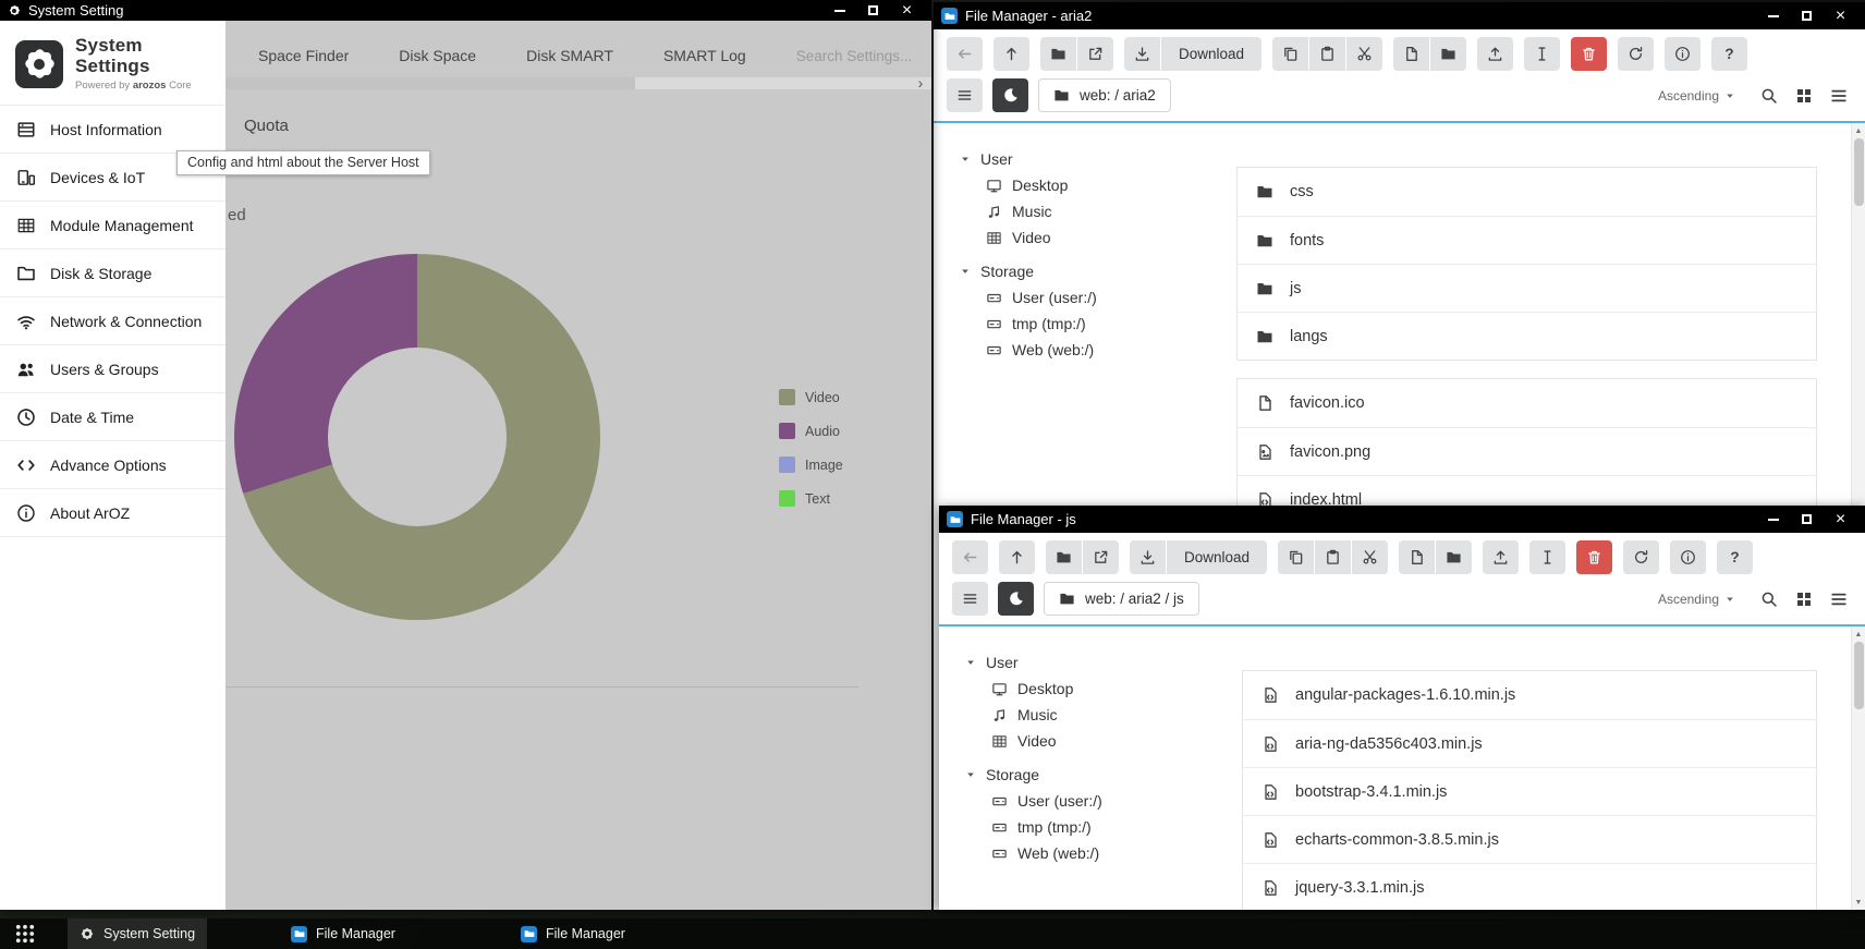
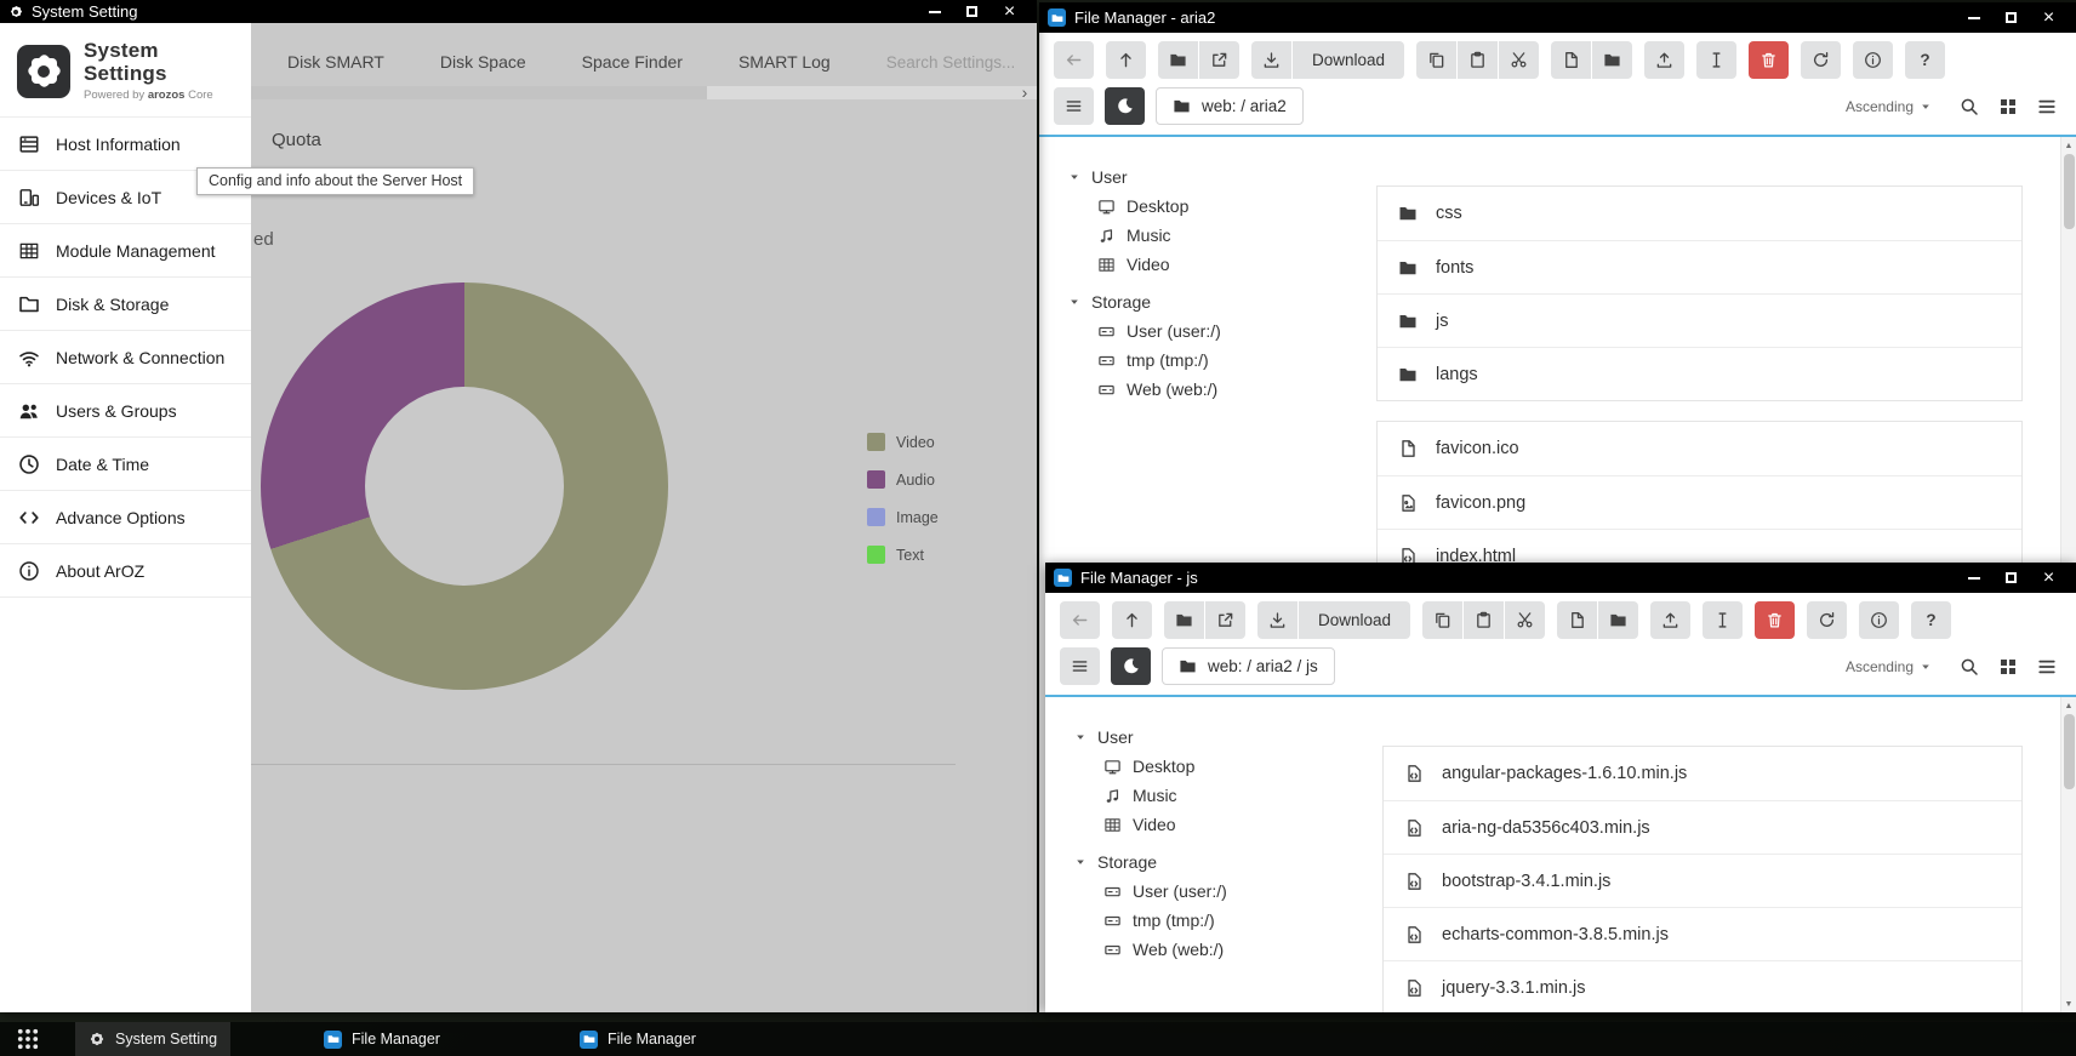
  System Setting
  ×
  System Settings
  Powered by arozos Core
  Host Information
  Devices & IoT
  Module Management
  Disk & Storage
  Network & Connection
  Users & Groups
  Date & Time
  Advance Options
  About ArOZ
- Space Finder
+ Disk SMART
  Disk Space
- Disk SMART
+ Space Finder
  SMART Log
  Search Settings...
  ›
  Quota
  ed
  Video
  Audio
  Image
  Text
- Config and html about the Server Host
+ Config and info about the Server Host
  File Manager - aria2
  ×
  Download
  ?
  web: / aria2
  Ascending
  User
  Desktop
  Music
  Video
  Storage
  User (user:/)
  tmp (tmp:/)
  Web (web:/)
  css
  fonts
  js
  langs
  favicon.ico
  favicon.png
  index.html
  File Manager - js
  ×
  Download
  ?
  web: / aria2 / js
  Ascending
  User
  Desktop
  Music
  Video
  Storage
  User (user:/)
  tmp (tmp:/)
  Web (web:/)
  angular-packages-1.6.10.min.js
  aria-ng-da5356c403.min.js
  bootstrap-3.4.1.min.js
  echarts-common-3.8.5.min.js
  jquery-3.3.1.min.js
  System Setting
  File Manager
  File Manager
